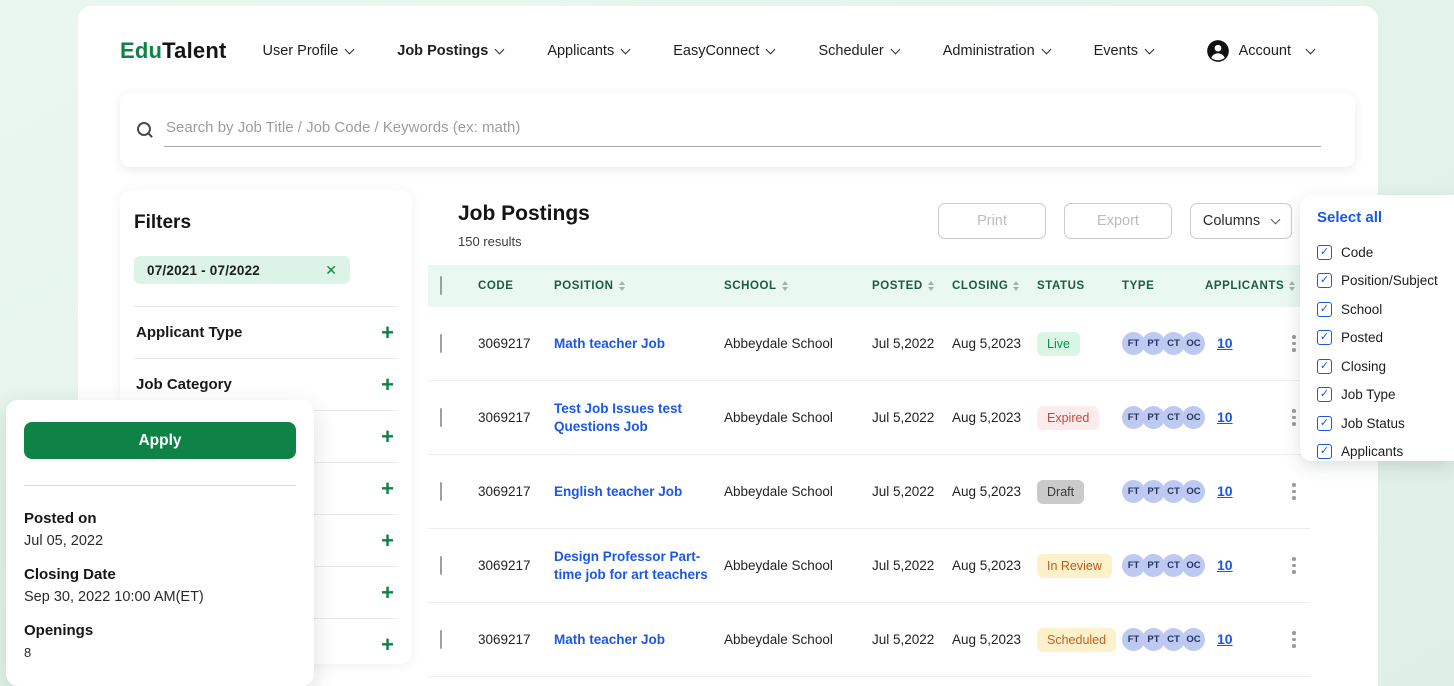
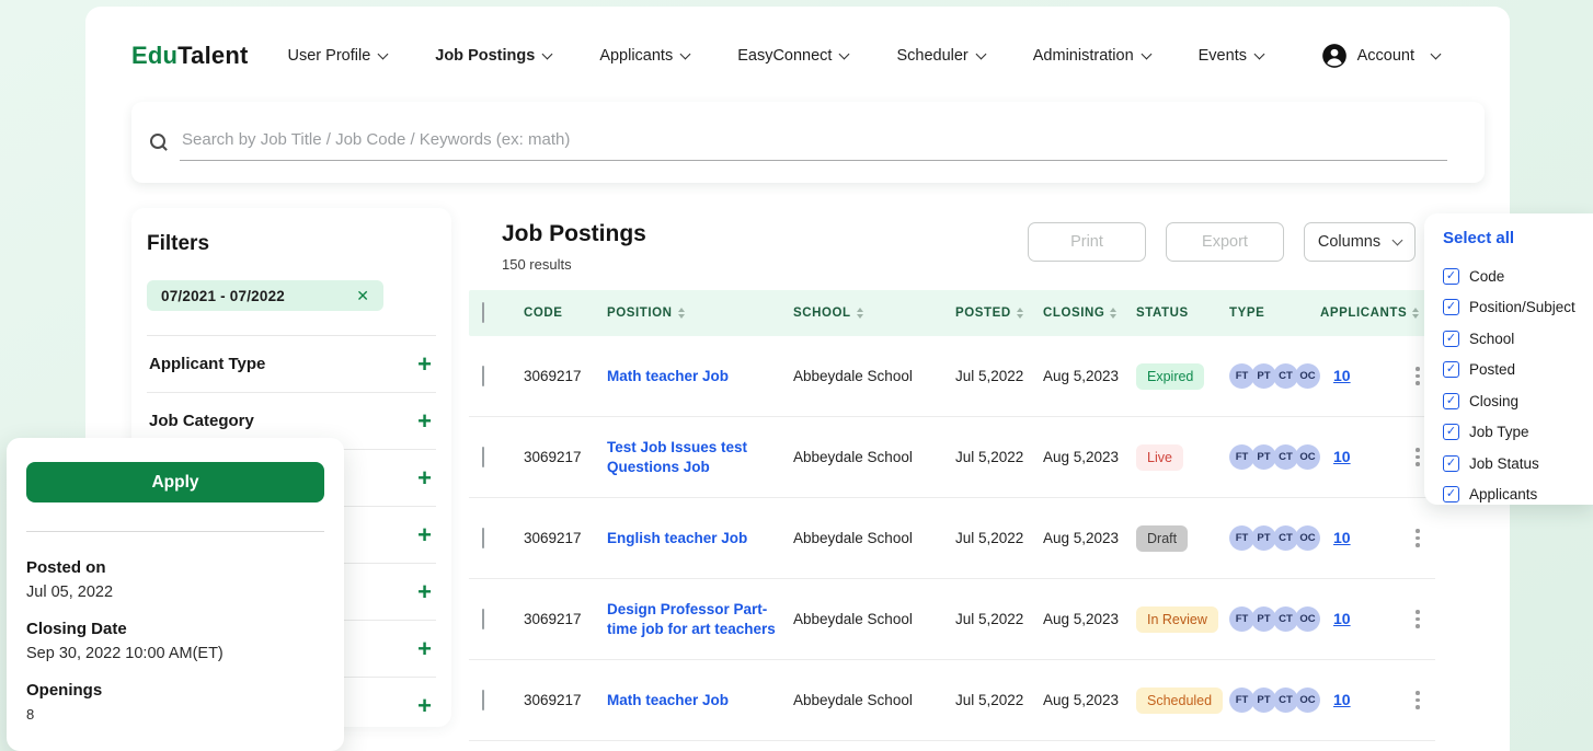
  EduTalent
  User Profile
  Job Postings
  Applicants
  EasyConnect
  Scheduler
  Administration
  Events
  Account
  Search by Job Title / Job Code / Keywords (ex: math)
  Filters
  07/2021 - 07/2022
  ✕
  Applicant Type
  +
  Job Category
  +
  +
  +
  +
  +
  +
  Job Postings
  150 results
  Print
  Export
  Columns
  CODE
  POSITION
  SCHOOL
  POSTED
  CLOSING
  STATUS
  TYPE
  APPLICANTS
  3069217
  Math teacher Job
  Abbeydale School
  Jul 5,2022
  Aug 5,2023
- Live
+ Expired
  FT
  PT
  CT
  OC
  10
  3069217
  Test Job Issues test Questions Job
  Abbeydale School
  Jul 5,2022
  Aug 5,2023
- Expired
+ Live
  FT
  PT
  CT
  OC
  10
  3069217
  English teacher Job
  Abbeydale School
  Jul 5,2022
  Aug 5,2023
  Draft
  FT
  PT
  CT
  OC
  10
  3069217
  Design Professor Part-time job for art teachers
  Abbeydale School
  Jul 5,2022
  Aug 5,2023
  In Review
  FT
  PT
  CT
  OC
  10
  3069217
  Math teacher Job
  Abbeydale School
  Jul 5,2022
  Aug 5,2023
  Scheduled
  FT
  PT
  CT
  OC
  10
  Select all
  ✓
  Code
  ✓
  Position/Subject
  ✓
  School
  ✓
  Posted
  ✓
  Closing
  ✓
  Job Type
  ✓
  Job Status
  ✓
  Applicants
  Apply
  Posted on
  Jul 05, 2022
  Closing Date
  Sep 30, 2022 10:00 AM(ET)
  Openings
  8
